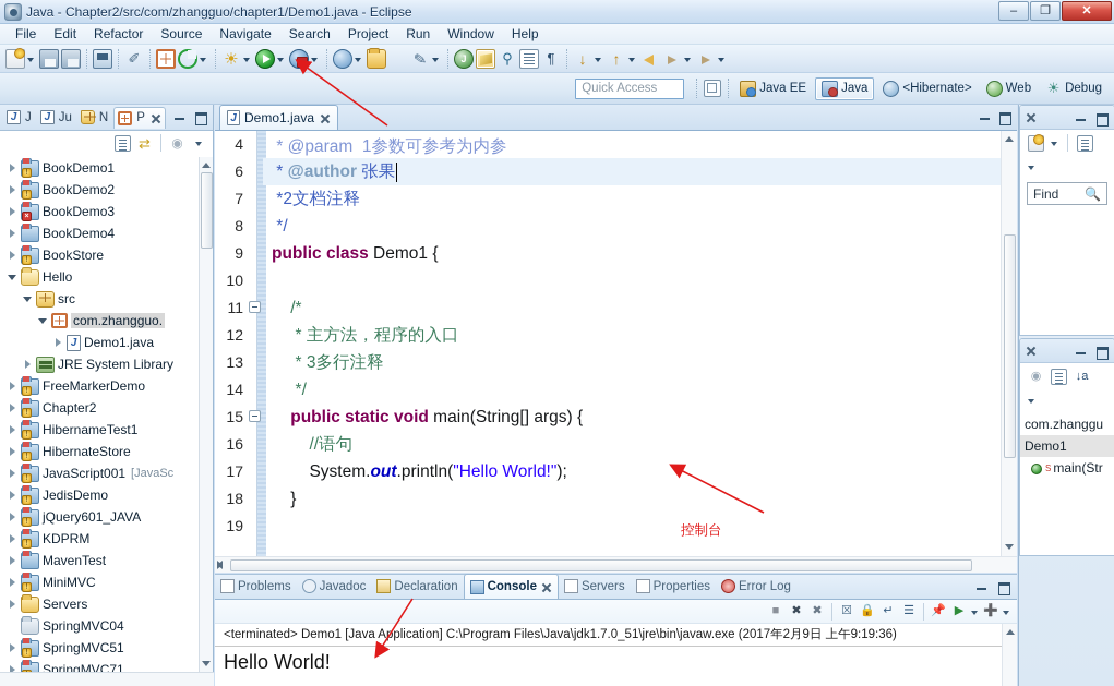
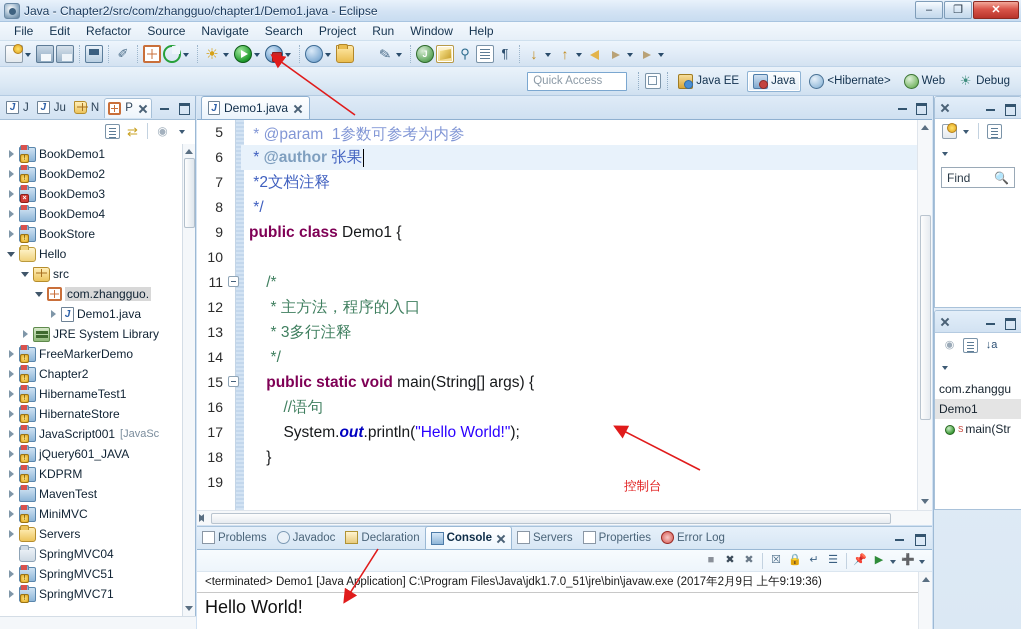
  Java - Chapter2/src/com/zhangguo/chapter1/Demo1.java - Eclipse
  –
  ❐
  ✕
  File
  Edit
  Refactor
  Source
  Navigate
  Search
  Project
  Run
  Window
  Help
  Quick Access
  Java EE
  Java
  <Hibernate>
  Web
  Debug
  J
  Ju
  N
  P
  ⇄
  ◉
  BookDemo1
  BookDemo2
  BookDemo3
  BookDemo4
  BookStore
  Hello
  src
  com.zhangguo.
  Demo1.java
  JRE System Library
  FreeMarkerDemo
  Chapter2
  HibernameTest1
  HibernateStore
  JavaScript001
  [JavaSc
- JedisDemo
  jQuery601_JAVA
  KDPRM
  MavenTest
  MiniMVC
  Servers
  SpringMVC04
  SpringMVC51
  SpringMVC71
  Demo1.java
- 4
+ 5
  6
  7
  8
  9
  10
  11
  12
  13
  14
  15
  16
  17
  18
  19
  * @param 1参数可参考为内参
  *
  @author
  张果
  *2文档注释
  */
  public class
  Demo1 {
  /*
  * 主方法，程序的入口
  * 3多行注释
  */
  public static void
  main(String[] args) {
  //语句
  System.
  out
  .println(
  "Hello World!"
  );
  }
  Problems
  Javadoc
  Declaration
  Console
  Servers
  Properties
  Error Log
  ■
  ✖
  ✖
  ☒
  🔒
  ↵
  ☰
  📌
  ▶
  ➕
  <terminated> Demo1 [Java Aplication] C:\Program Files\Java\jdk1.7.0_51\jre\bin\javaw.exe (2017年2月9日 上午9:19:36)
  Hello World!
  Find
  🔍
  ◉
  ↓a
  com.zhanggu
  Demo1
  S
  main(Str
  控制台
